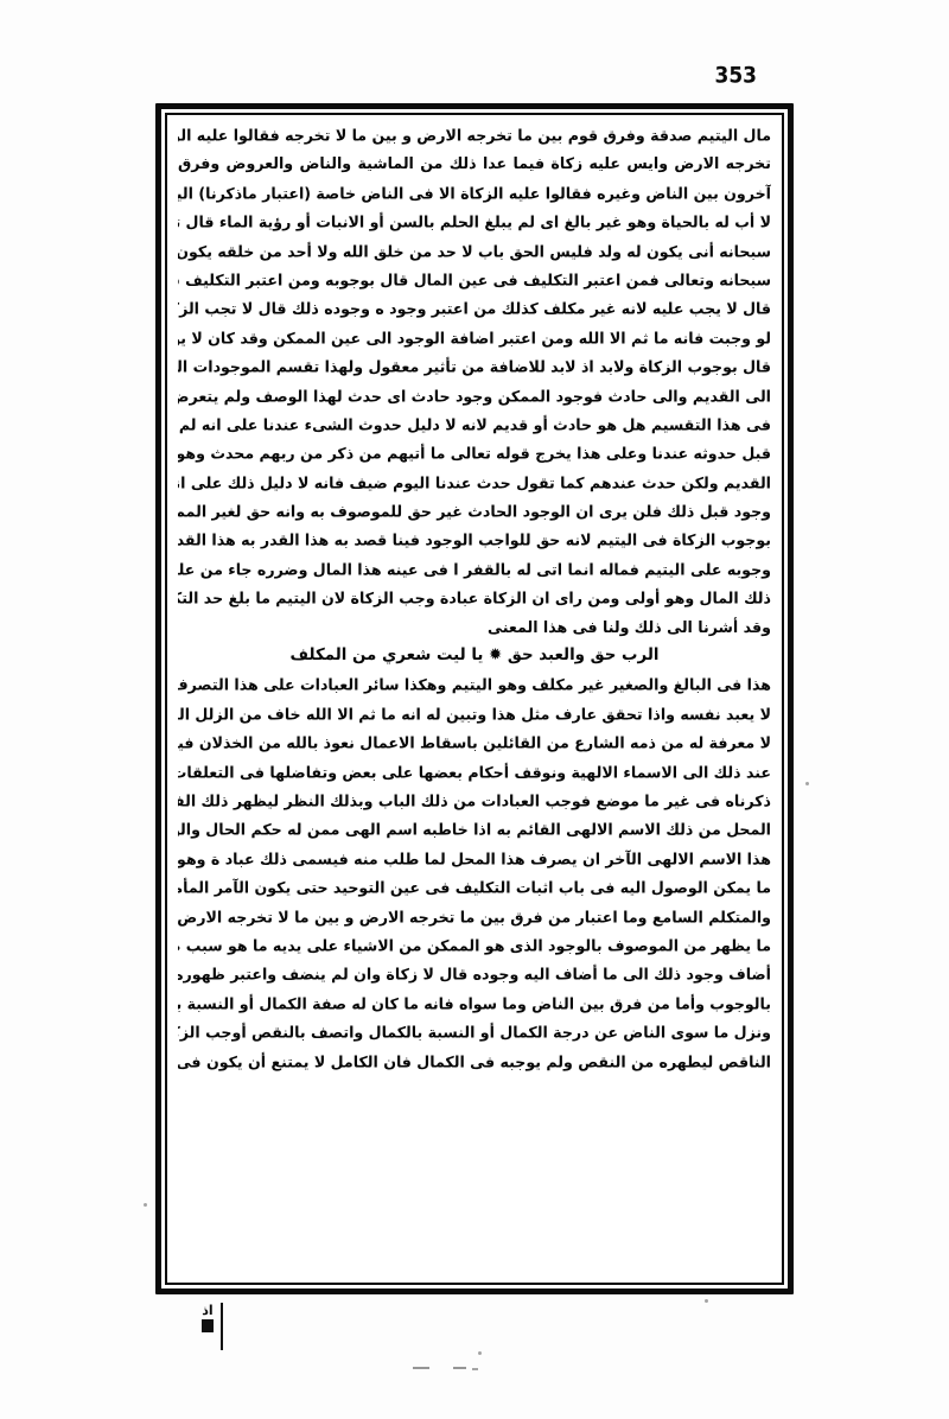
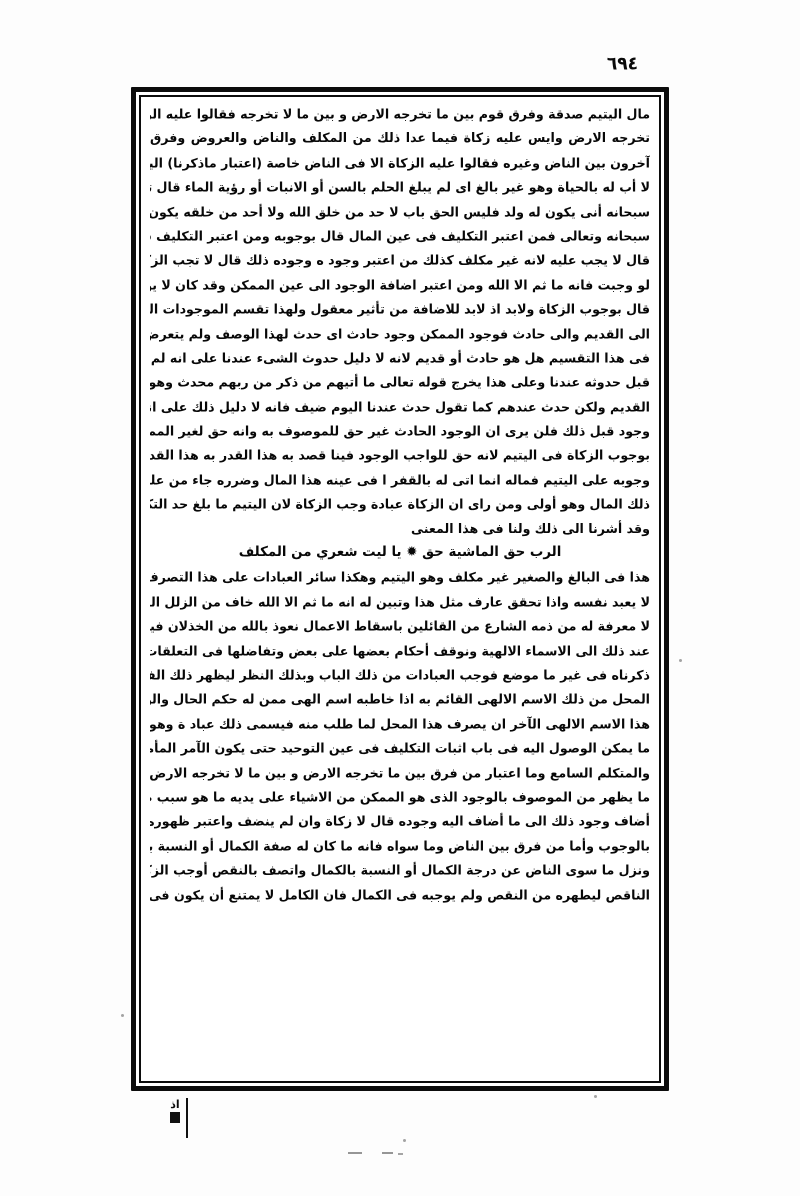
- 353
+ ٦٩٤
  مال اليتيم صدقة وفرق قوم بين ما تخرجه الارض و بين ما لا تخرجه فقالوا علیه ال
- تخرجه الارض وايس علیه زكاة فيما عدا ذلك من الماشية والناض والعروض وفرق
+ تخرجه الارض وايس علیه زكاة فيما عدا ذلك من المكلف والناض والعروض وفرق
  آخرون بين الناض وغیره فقالوا علیه الزكاة الا فى الناض خاصة (اعتبار ماذكرنا) الي
  لا أب له بالحياة وهو غیر بالغ اى لم يبلغ الحلم بالسن أو الانبات أو رؤیة الماء قال ت
  سبحانه أنى يكون له ولد فليس الحق باب لا حد من خلق الله ولا أحد من خلقه يكون
  سبحانه وتعالى فمن اعتبر التكليف فى عين المال قال بوجوبه ومن اعتبر التكليف
  قال لا يجب علیه لانه غیر مكلف كذلك من اعتبر وجود ه وجوده ذلك قال لا تجب الز
  لو وجبت فانه ما ثم الا الله ومن اعتبر اضافة الوجود الى عين الممكن وقد كان لا ي
  قال بوجوب الزكاة ولابد اذ لابد للاضافة من تأثیر معقول ولهذا تقسم الموجودات ال
  الى القديم والى حادث فوجود الممكن وجود حادث اى حدث لهذا الوصف ولم يتعرض
  فى هذا التقسيم هل هو حادث أو قديم لانه لا دليل حدوث الشىء عندنا على انه لم
  قبل حدوثه عندنا وعلى هذا يخرج قوله تعالى ما أتيهم من ذكر من ربهم محدث وهو
  القديم ولكن حدث عندهم كما تقول حدث عندنا اليوم ضيف فانه لا دليل ذلك على ان
  وجود قبل ذلك فلن يرى ان الوجود الحادث غیر حق للموصوف به وانه حق لغیر المم
  بوجوب الزكاة فى اليتيم لانه حق للواجب الوجود فینا قصد به هذا القدر به هذا القد
  وجوبه على اليتيم فماله انما اتى له بالقفر ا فى عينه هذا المال وضرره جاء من عل
  ذلك المال وهو أولى ومن راى ان الزكاة عبادة وجب الزكاة لان اليتيم ما بلغ حد التك
  وقد أشرنا الى ذلك ولنا فى هذا المعنى
- الرب حق والعبد حق ✹ يا ليت شعري من المكلف
+ الرب حق الماشية حق ✹ يا ليت شعري من المكلف
  هذا فى البالغ والصغیر غیر مكلف وهو اليتيم وهكذا سائر العبادات على هذا التصرف
  لا يعبد نفسه واذا تحقق عارف مثل هذا وتبین له انه ما ثم الا الله خاف من الزلل ال
  لا معرفة له من ذمه الشارع من القائلين باسقاط الاعمال نعوذ بالله من الخذلان فی
  عند ذلك الى الاسماء الالهية ونوقف أحكام بعضها على بعض وتفاضلها فى التعلقات
  ذكرناه فى غیر ما موضع فوجب العبادات من ذلك الباب وبذلك النظر ليظهر ذلك الف
  المحل من ذلك الاسم الالهى القائم به اذا خاطبه اسم الهى ممن له حكم الحال وال
  هذا الاسم الالهى الآخر ان يصرف هذا المحل لما طلب منه فیسمى ذلك عباد ة وهو
  ما يمكن الوصول اليه فى باب اثبات التكليف فى عين التوحيد حتى يكون الآمر المأم
  والمتكلم السامع وما اعتبار من فرق بين ما تخرجه الارض و بين ما لا تخرجه الارض
  ما يظهر من الموصوف بالوجود الذى هو الممكن من الاشياء على يديه ما هو سبب
  أضاف وجود ذلك الى ما أضاف اليه وجوده قال لا زكاة وان لم ينضف واعتبر ظهوره
  بالوجوب وأما من فرق بين الناض وما سواه فانه ما كان له صفة الكمال أو النسبة ب
  ونزل ما سوى الناض عن درجة الكمال أو النسبة بالكمال واتصف بالنقص أوجب الز
  الناقص ليطهره من النقص ولم يوجبه فى الكمال فان الكامل لا يمتنع أن يكون فى
  اذ
